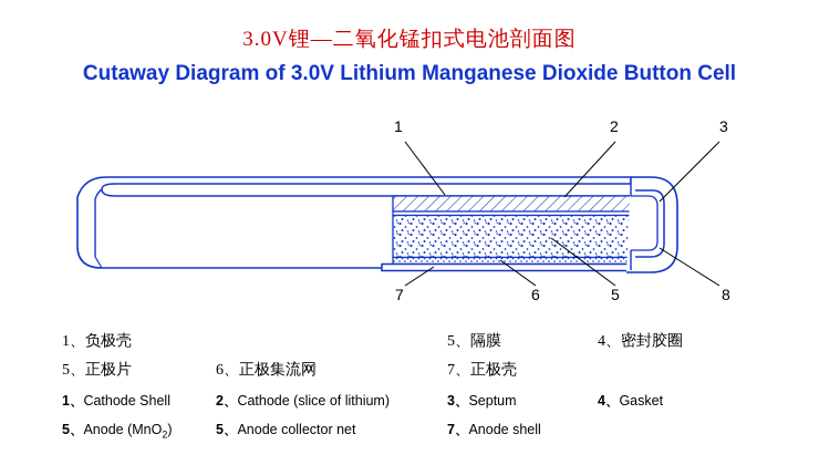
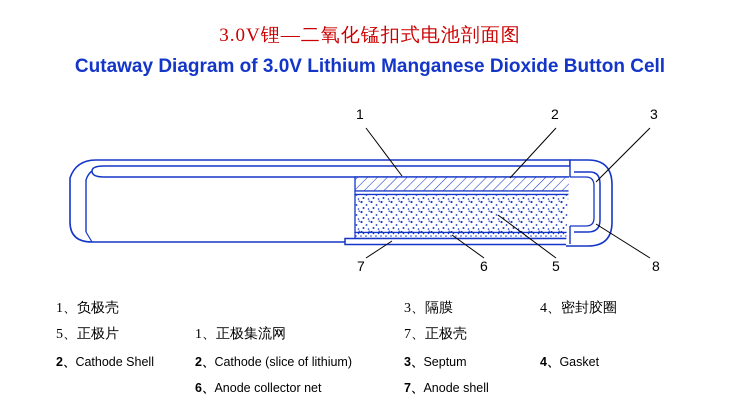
  3.0V锂—二氧化锰扣式电池剖面图
  Cutaway Diagram of 3.0V Lithium Manganese Dioxide Button Cell
  1
  2
  3
  8
  5
  6
  7
  1、负极壳
- 5、隔膜
+ 3、隔膜
  4、密封胶圈
  5、正极片
- 6、正极集流网
+ 1、正极集流网
  7、正极壳
- 1、Cathode Shell
+ 2、Cathode Shell
  2、Cathode (slice of lithium)
  3、Septum
  4、Gasket
- 5、Anode (MnO2)
- 5、Anode collector net
+ 6、Anode collector net
  7、Anode shell
